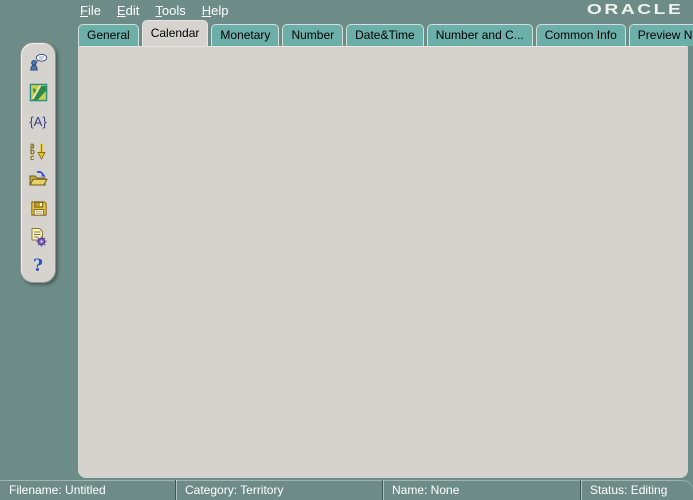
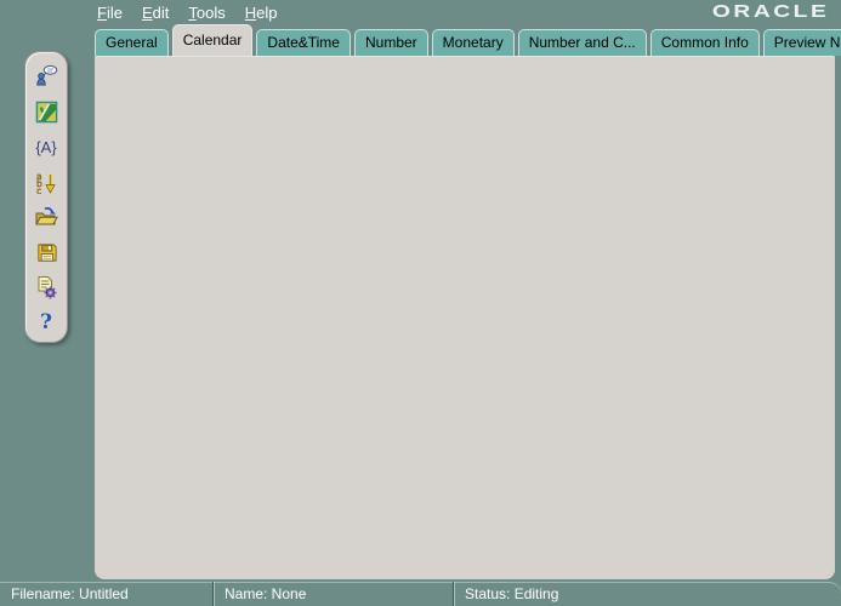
  File
  Edit
  Tools
  Help
  ORACLE
  General
  Calendar
- Monetary
+ Date&Time
  Number
- Date&Time
+ Monetary
  Number and C...
  Common Info
  Preview N
  {A}
  a
  b
  c
  ?
  Filename: Untitled
- Category: Territory
  Name: None
  Status: Editing
